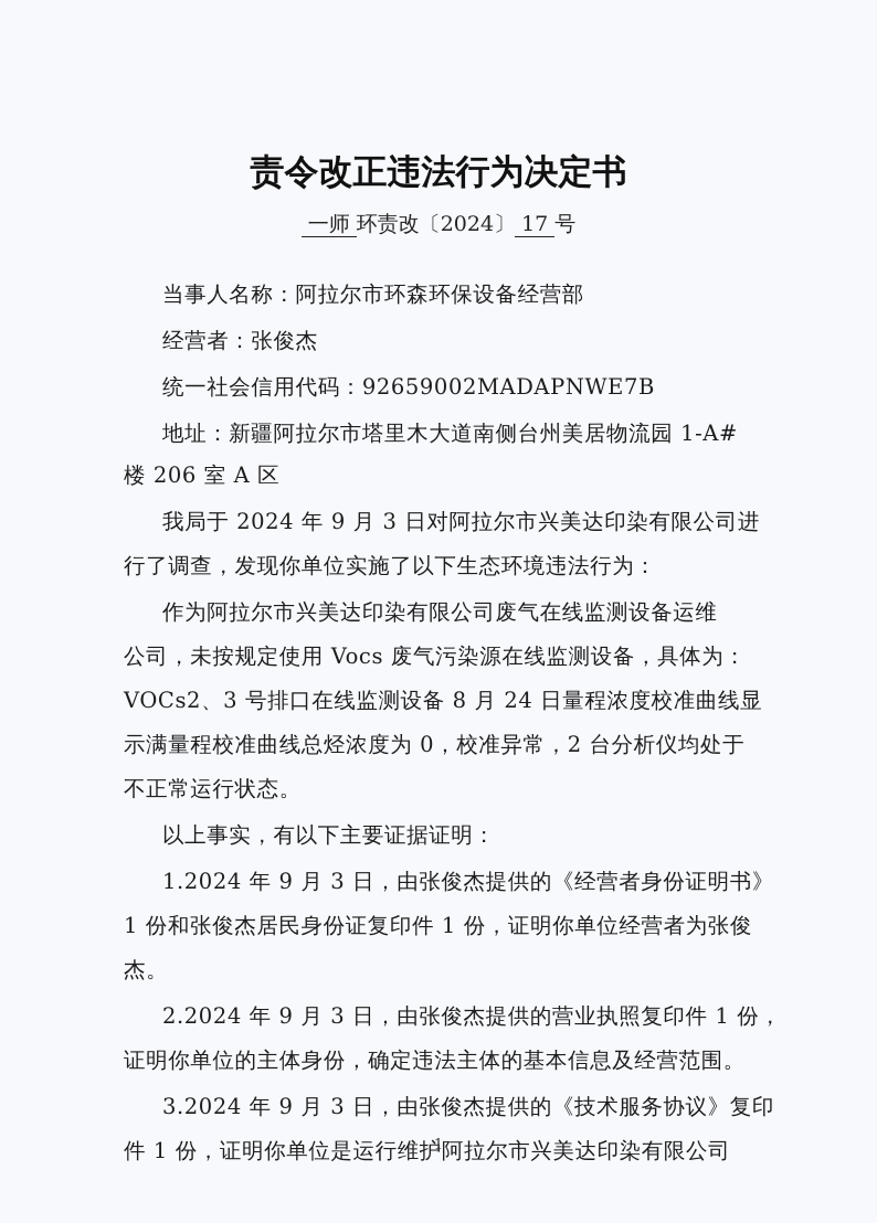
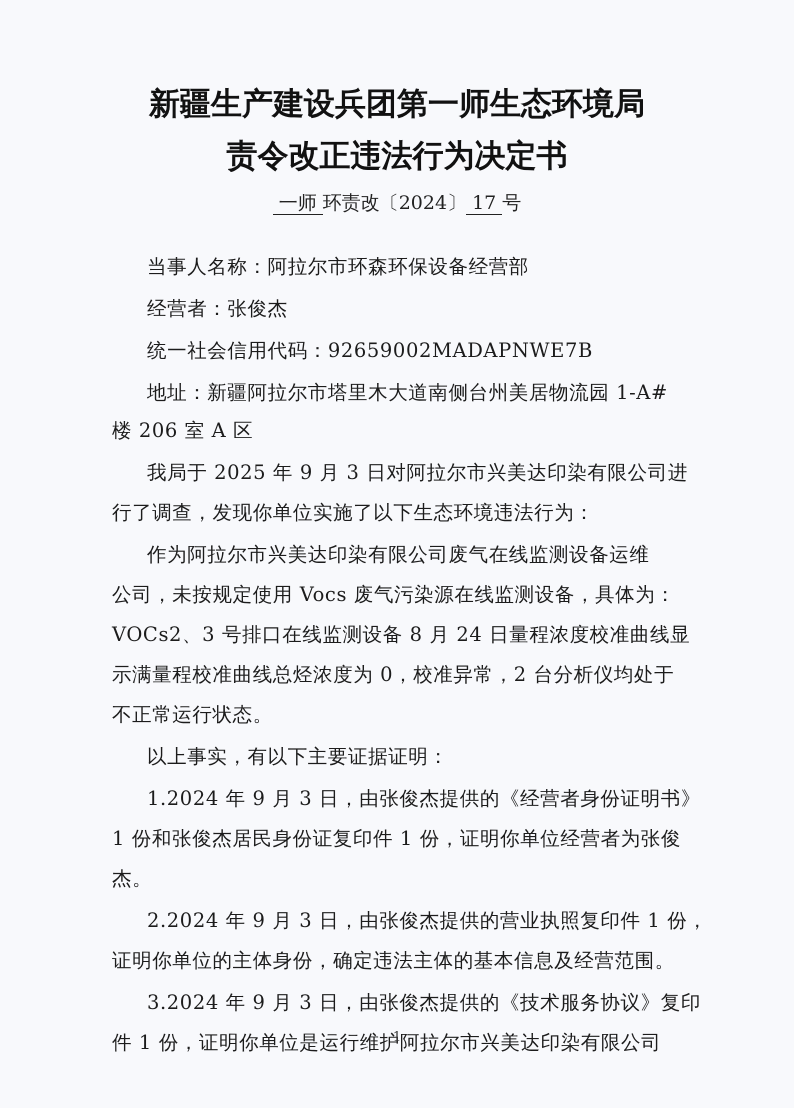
+ 新疆生产建设兵团第一师生态环境局
  责令改正违法行为决定书
  一师 环责改〔2024〕 17 号
  当事人名称：阿拉尔市环森环保设备经营部
  经营者：张俊杰
  统一社会信用代码：92659002MADAPNWE7B
  地址：新疆阿拉尔市塔里木大道南侧台州美居物流园 1-A#
  楼 206 室 A 区
- 我局于 2024 年 9 月 3 日对阿拉尔市兴美达印染有限公司进
+ 我局于 2025 年 9 月 3 日对阿拉尔市兴美达印染有限公司进
  行了调查，发现你单位实施了以下生态环境违法行为：
  作为阿拉尔市兴美达印染有限公司废气在线监测设备运维
  公司，未按规定使用 Vocs 废气污染源在线监测设备，具体为：
  VOCs2、3 号排口在线监测设备 8 月 24 日量程浓度校准曲线显
  示满量程校准曲线总烃浓度为 0，校准异常，2 台分析仪均处于
  不正常运行状态。
  以上事实，有以下主要证据证明：
  1.2024 年 9 月 3 日，由张俊杰提供的《经营者身份证明书》
  1 份和张俊杰居民身份证复印件 1 份，证明你单位经营者为张俊
  杰。
  2.2024 年 9 月 3 日，由张俊杰提供的营业执照复印件 1 份，
  证明你单位的主体身份，确定违法主体的基本信息及经营范围。
  3.2024 年 9 月 3 日，由张俊杰提供的《技术服务协议》复印
  件 1 份，证明你单位是运行维护阿拉尔市兴美达印染有限公司
  1
